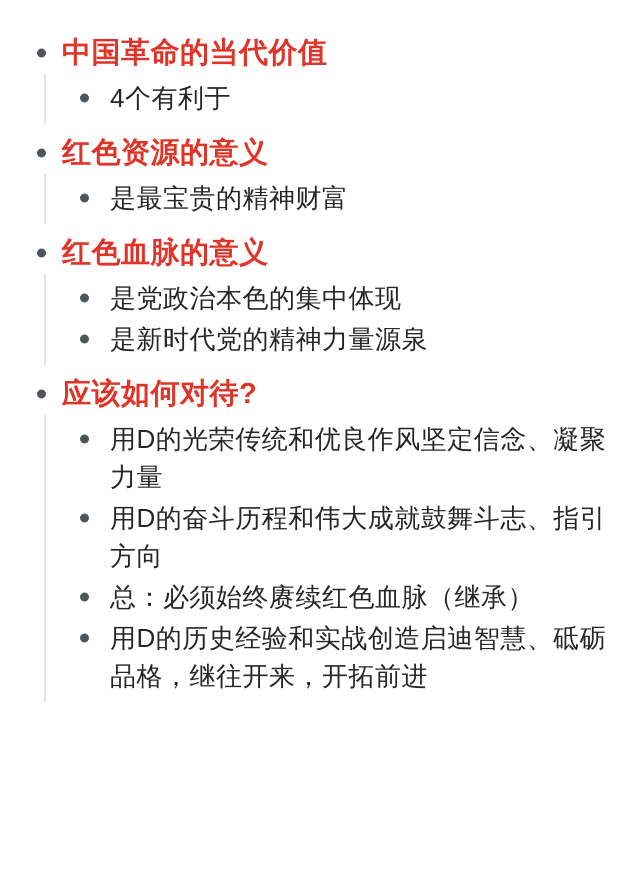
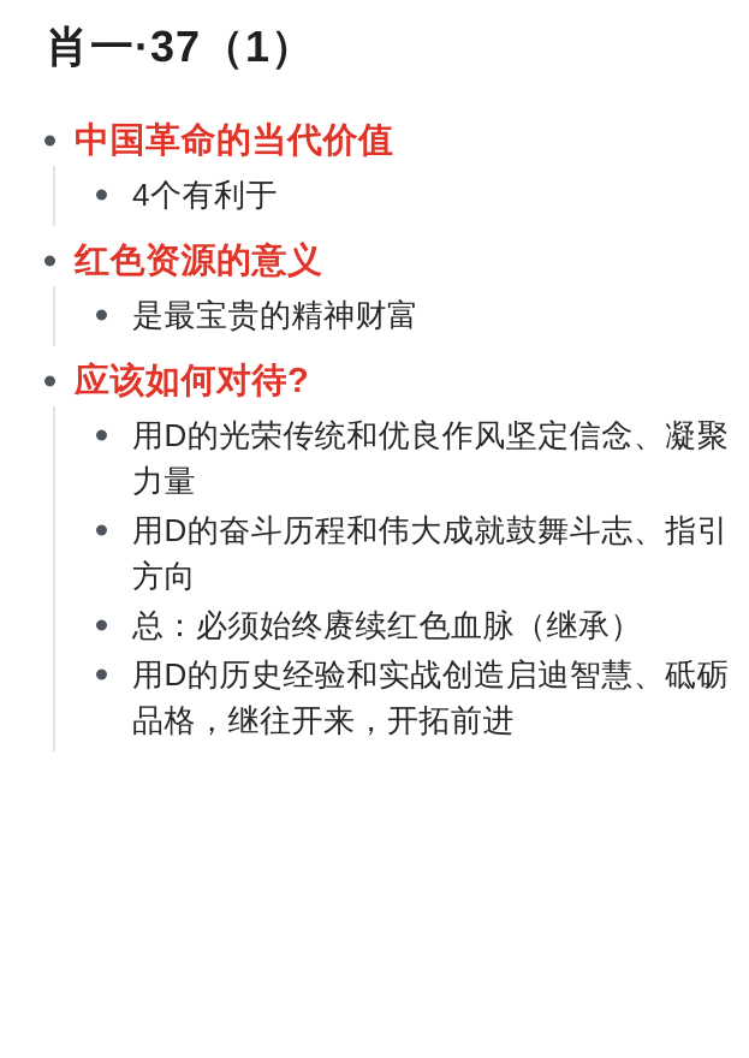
+ 肖一·37（1）
  中国革命的当代价值
  4个有利于
  红色资源的意义
  是最宝贵的精神财富
- 红色血脉的意义
- 是党政治本色的集中体现
- 是新时代党的精神力量源泉
  应该如何对待?
  用D的光荣传统和优良作风坚定信念、凝聚力量
  用D的奋斗历程和伟大成就鼓舞斗志、指引方向
  总：必须始终赓续红色血脉（继承）
  用D的历史经验和实战创造启迪智慧、砥砺品格，继往开来，开拓前进
